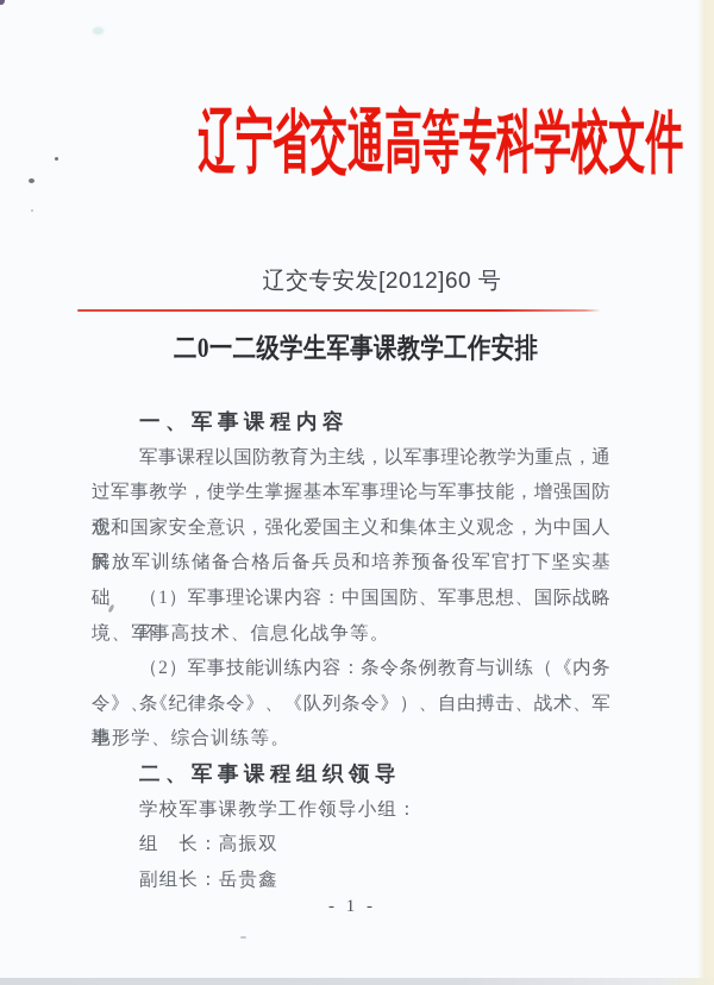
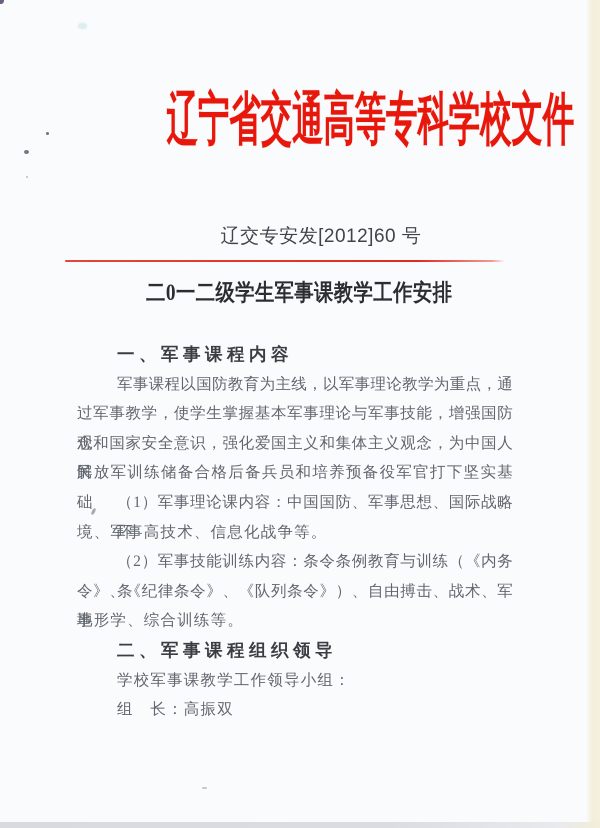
  辽宁省交通高等专科学校文件
  辽交专安发[2012]60 号
  二0一二级学生军事课教学工作安排
  一、军事课程内容
  军事课程以国防教育为主线，以军事理论教学为重点，通
  过军事教学，使学生掌握基本军事理论与军事技能，增强国防观
  念和国家安全意识，强化爱国主义和集体主义观念，为中国人民
  解放军训练储备合格后备兵员和培养预备役军官打下坚实基础。
  （1）军事理论课内容：中国国防、军事思想、国际战略环
  境、军事高技术、信息化战争等。
  （2）军事技能训练内容：条令条例教育与训练（《内务条
  令》、《纪律条令》、《队列条令》）、自由搏击、战术、军事
  地形学、综合训练等。
  二、军事课程组织领导
  学校军事课教学工作领导小组：
  组 长：高振双
- 副组长：岳贵鑫
- - 1 -
